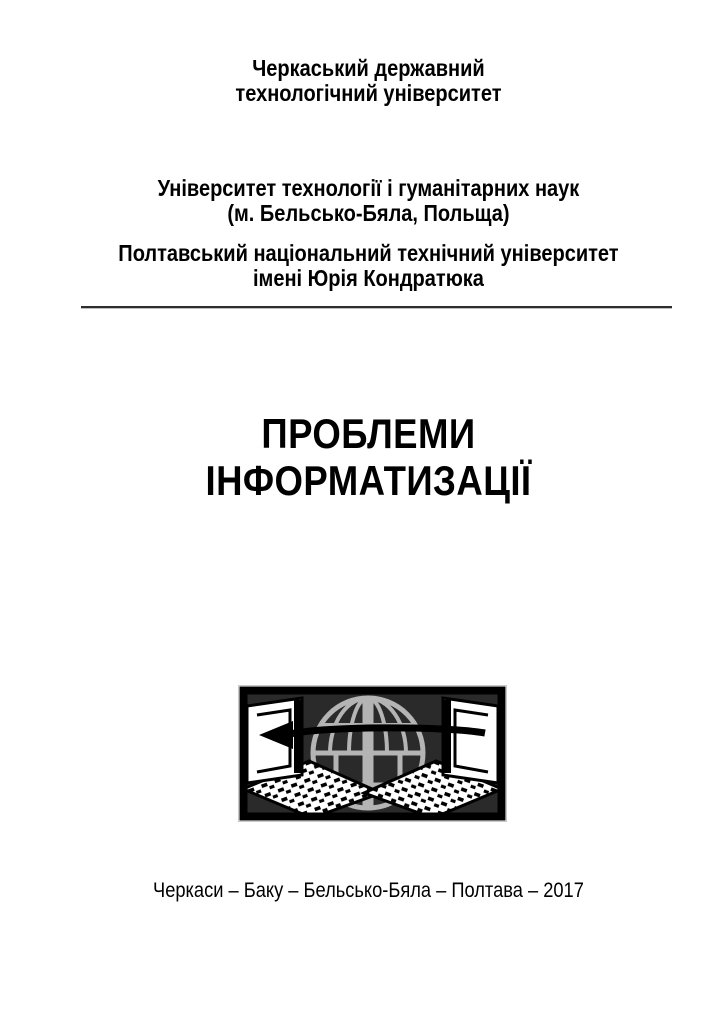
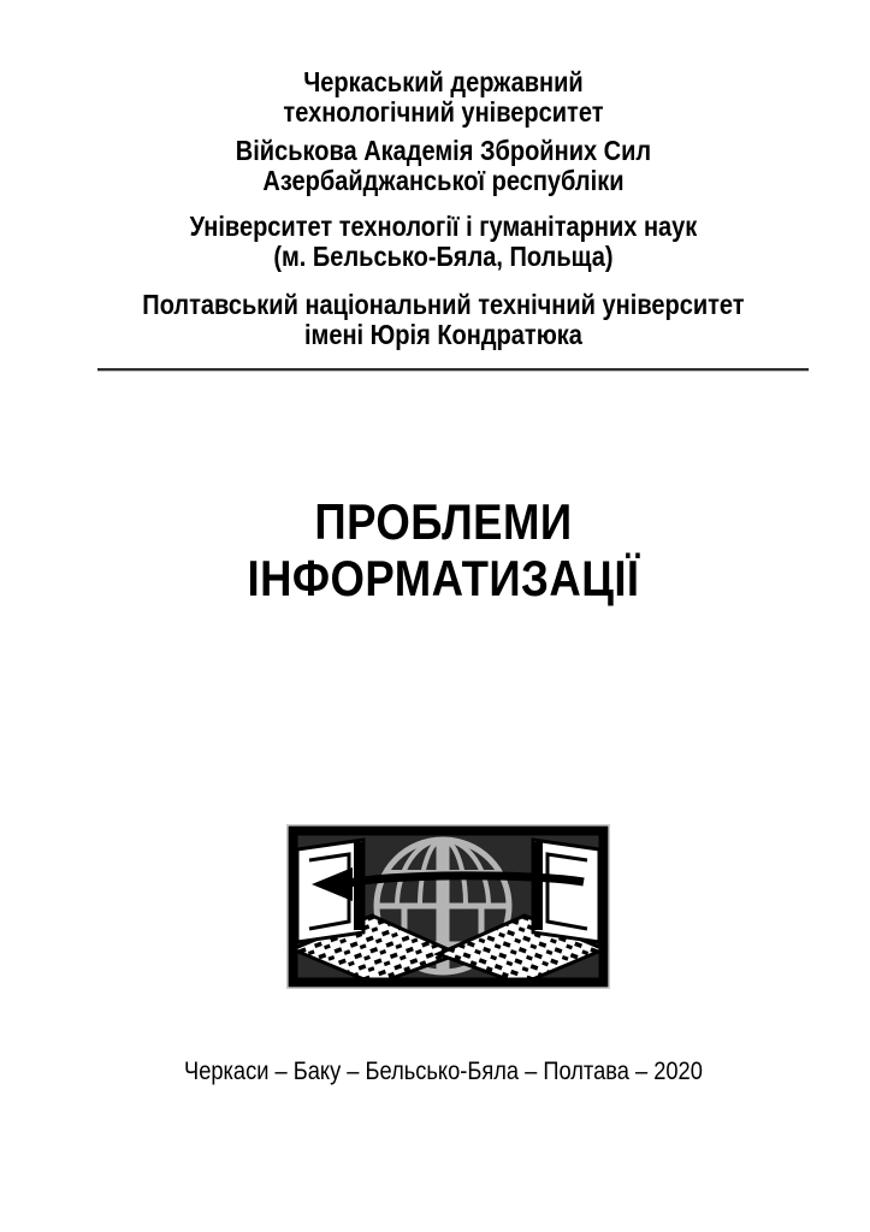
  Черкаський державний
  технологічний університет
+ Військова Академія Збройних Сил
+ Азербайджанської республіки
  Університет технології і гуманітарних наук
  (м. Бельсько-Бяла, Польща)
  Полтавський національний технічний університет
  імені Юрія Кондратюка
  ПРОБЛЕМИ
  ІНФОРМАТИЗАЦІЇ
- Черкаси – Баку – Бельсько-Бяла – Полтава – 2017
+ Черкаси – Баку – Бельсько-Бяла – Полтава – 2020
